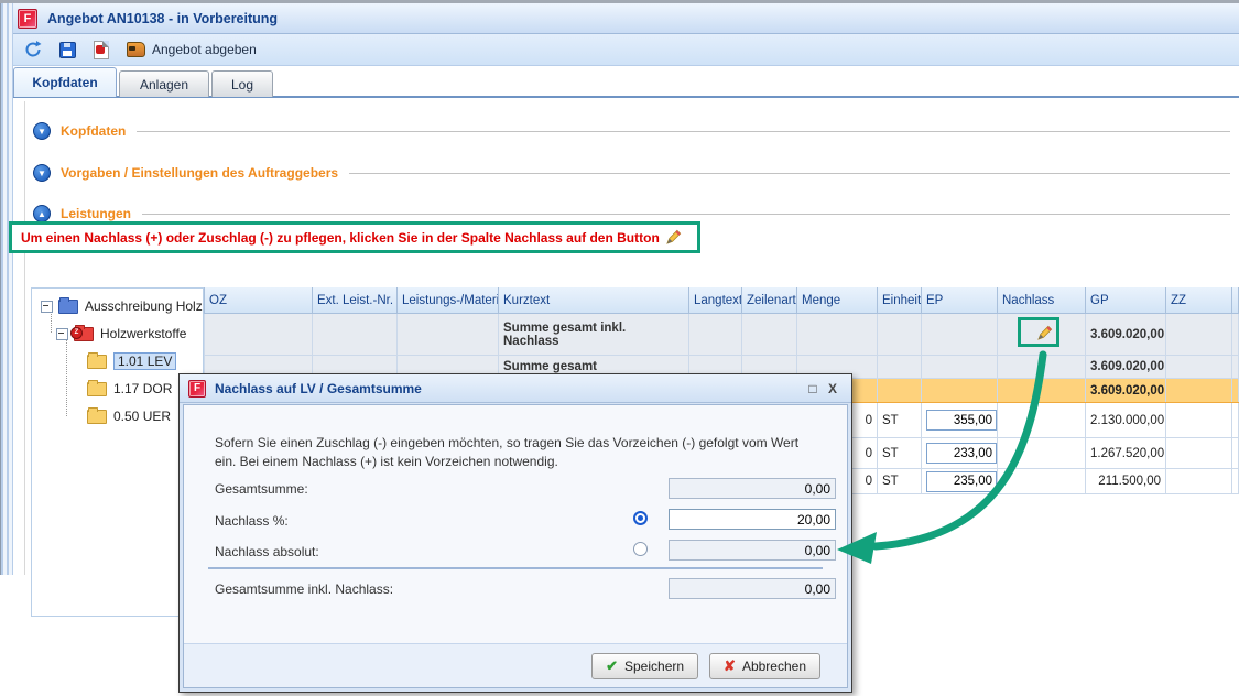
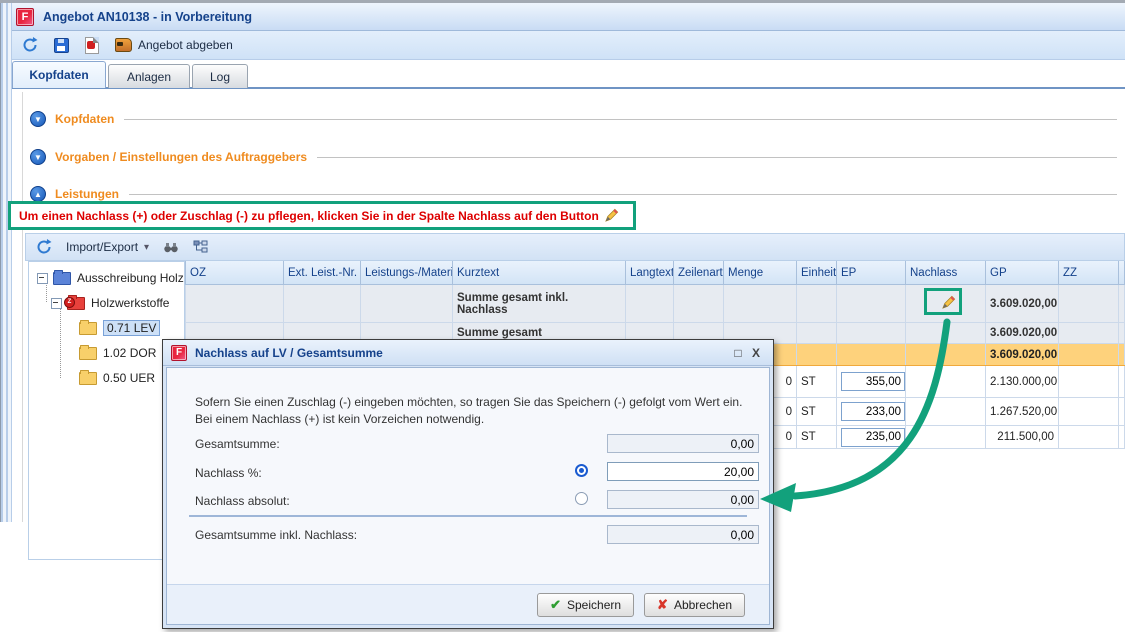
  F
  Angebot AN10138 - in Vorbereitung
  Angebot abgeben
  Kopfdaten
  Anlagen
  Log
  ▼
  Kopfdaten
  ▼
  Vorgaben / Einstellungen des Auftraggebers
  ▲
  Leistungen
  Um einen Nachlass (+) oder Zuschlag (-) zu pflegen, klicken Sie in der Spalte Nachlass auf den Button
+ Import/Export
+ ▾
  Ausschreibung Holz
  Holzwerkstoffe
- 1.01 LEV
+ 0.71 LEV
- 1.17 DOR
+ 1.02 DOR
  0.50 UER
  OZ	Ext. Leist.-Nr.	Leistungs-/Materi	Kurztext	Langtext	Zeilenart	Menge	Einheit	EP	Nachlass	GP	ZZ
  			Summe gesamt inkl. Nachlass							3.609.020,00
  			Summe gesamt							3.609.020,00
  										3.609.020,00
  						0	ST	355,00		2.130.000,00
  						0	ST	233,00		1.267.520,00
  						0	ST	235,00		211.500,00
  F
  Nachlass auf LV / Gesamtsumme
  □
  X
- Sofern Sie einen Zuschlag (-) eingeben möchten, so tragen Sie das Vorzeichen (-) gefolgt vom Wert ein. Bei einem Nachlass (+) ist kein Vorzeichen notwendig.
+ Sofern Sie einen Zuschlag (-) eingeben möchten, so tragen Sie das Speichern (-) gefolgt vom Wert ein. Bei einem Nachlass (+) ist kein Vorzeichen notwendig.
  Gesamtsumme:
  0,00
  Nachlass %:
  20,00
  Nachlass absolut:
  0,00
  Gesamtsumme inkl. Nachlass:
  0,00
  ✔
  Speichern
  ✘
  Abbrechen
